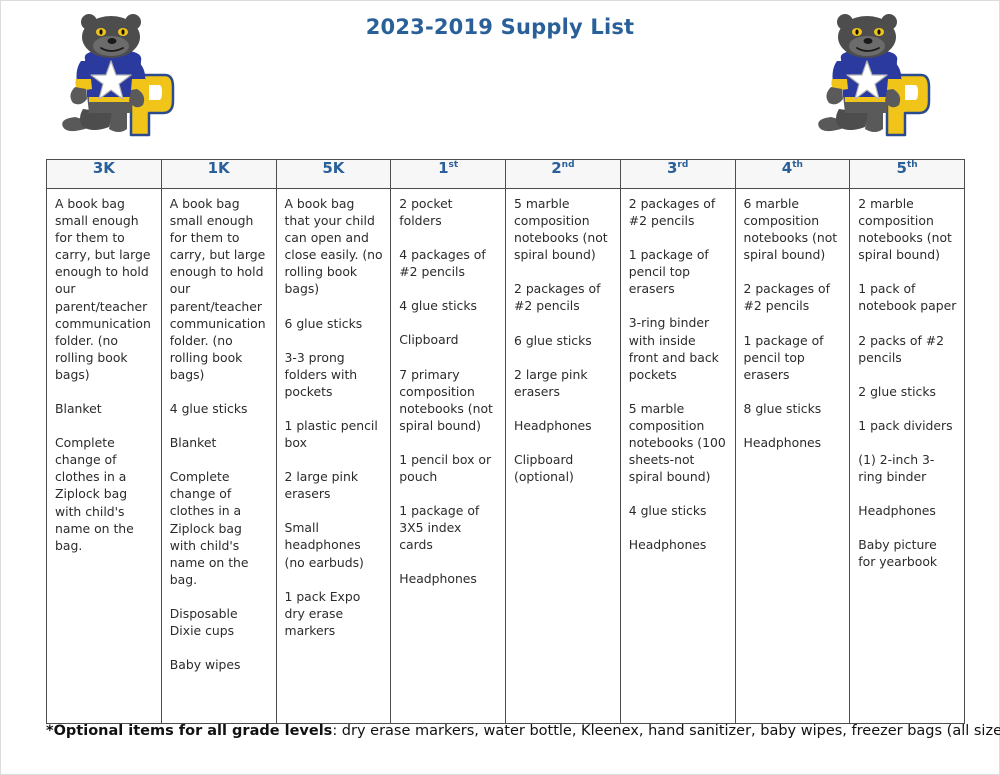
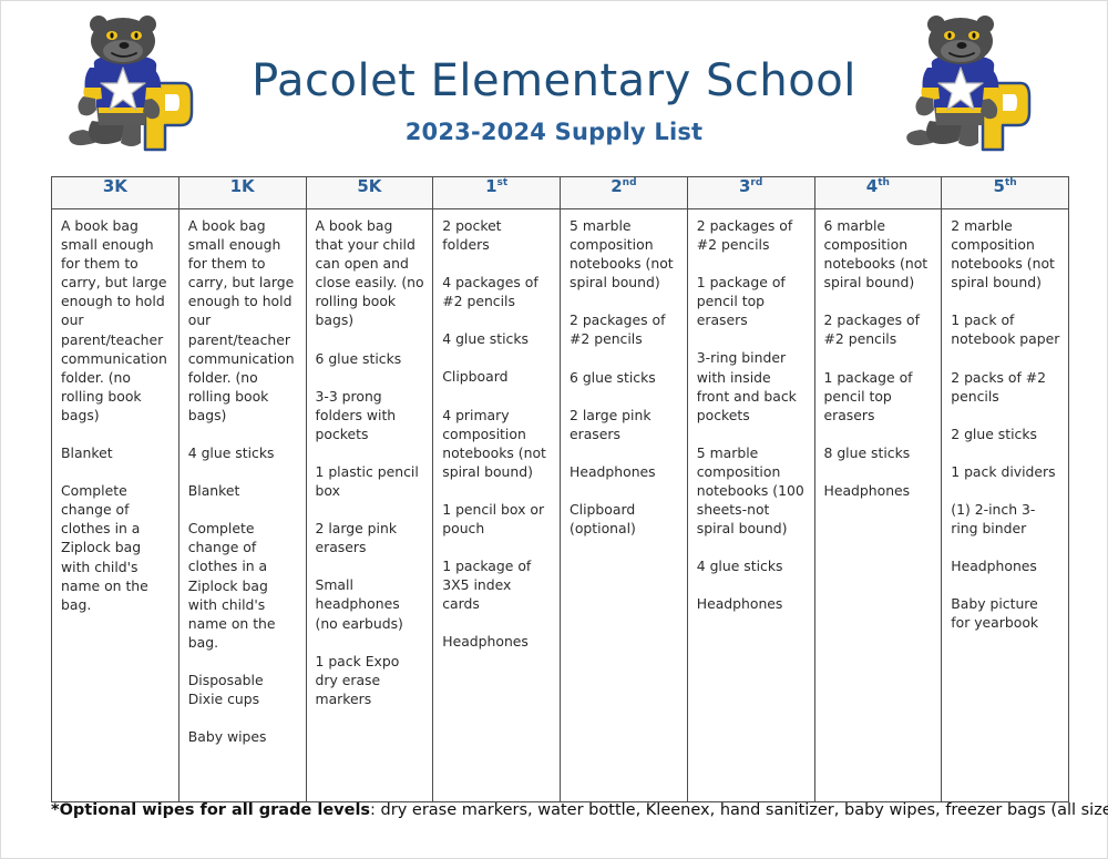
+ Pacolet Elementary School
- 2023-2019 Supply List
+ 2023-2024 Supply List
  3K	1K	5K	1st	2nd	3rd	4th	5th
- A book bag small enough for them to carry, but large enough to hold our parent/teacher communication folder. (no rolling book bags)BlanketComplete change of clothes in a Ziplock bag with child's name on the bag.	A book bag small enough for them to carry, but large enough to hold our parent/teacher communication folder. (no rolling book bags)4 glue sticksBlanketComplete change of clothes in a Ziplock bag with child's name on the bag.Disposable Dixie cupsBaby wipes	A book bag that your child can open and close easily. (no rolling book bags)6 glue sticks3-3 prong folders with pockets1 plastic pencil box2 large pink erasersSmall headphones (no earbuds)1 pack Expo dry erase markers	2 pocket folders4 packages of #2 pencils4 glue sticksClipboard7 primary composition notebooks (not spiral bound)1 pencil box or pouch1 package of 3X5 index cardsHeadphones	5 marble composition notebooks (not spiral bound)2 packages of #2 pencils6 glue sticks2 large pink erasersHeadphonesClipboard (optional)	2 packages of #2 pencils1 package of pencil top erasers3-ring binder with inside front and back pockets5 marble composition notebooks (100 sheets-not spiral bound)4 glue sticksHeadphones	6 marble composition notebooks (not spiral bound)2 packages of #2 pencils1 package of pencil top erasers8 glue sticksHeadphones	2 marble composition notebooks (not spiral bound)1 pack of notebook paper2 packs of #2 pencils2 glue sticks1 pack dividers(1) 2-inch 3-ring binderHeadphonesBaby picture for yearbook
+ A book bag small enough for them to carry, but large enough to hold our parent/teacher communication folder. (no rolling book bags)BlanketComplete change of clothes in a Ziplock bag with child's name on the bag.	A book bag small enough for them to carry, but large enough to hold our parent/teacher communication folder. (no rolling book bags)4 glue sticksBlanketComplete change of clothes in a Ziplock bag with child's name on the bag.Disposable Dixie cupsBaby wipes	A book bag that your child can open and close easily. (no rolling book bags)6 glue sticks3-3 prong folders with pockets1 plastic pencil box2 large pink erasersSmall headphones (no earbuds)1 pack Expo dry erase markers	2 pocket folders4 packages of #2 pencils4 glue sticksClipboard4 primary composition notebooks (not spiral bound)1 pencil box or pouch1 package of 3X5 index cardsHeadphones	5 marble composition notebooks (not spiral bound)2 packages of #2 pencils6 glue sticks2 large pink erasersHeadphonesClipboard (optional)	2 packages of #2 pencils1 package of pencil top erasers3-ring binder with inside front and back pockets5 marble composition notebooks (100 sheets-not spiral bound)4 glue sticksHeadphones	6 marble composition notebooks (not spiral bound)2 packages of #2 pencils1 package of pencil top erasers8 glue sticksHeadphones	2 marble composition notebooks (not spiral bound)1 pack of notebook paper2 packs of #2 pencils2 glue sticks1 pack dividers(1) 2-inch 3-ring binderHeadphonesBaby picture for yearbook
- *Optional items for all grade levels: dry erase markers, water bottle, Kleenex, hand sanitizer, baby wipes, freezer bags (all size
+ *Optional wipes for all grade levels: dry erase markers, water bottle, Kleenex, hand sanitizer, baby wipes, freezer bags (all size
